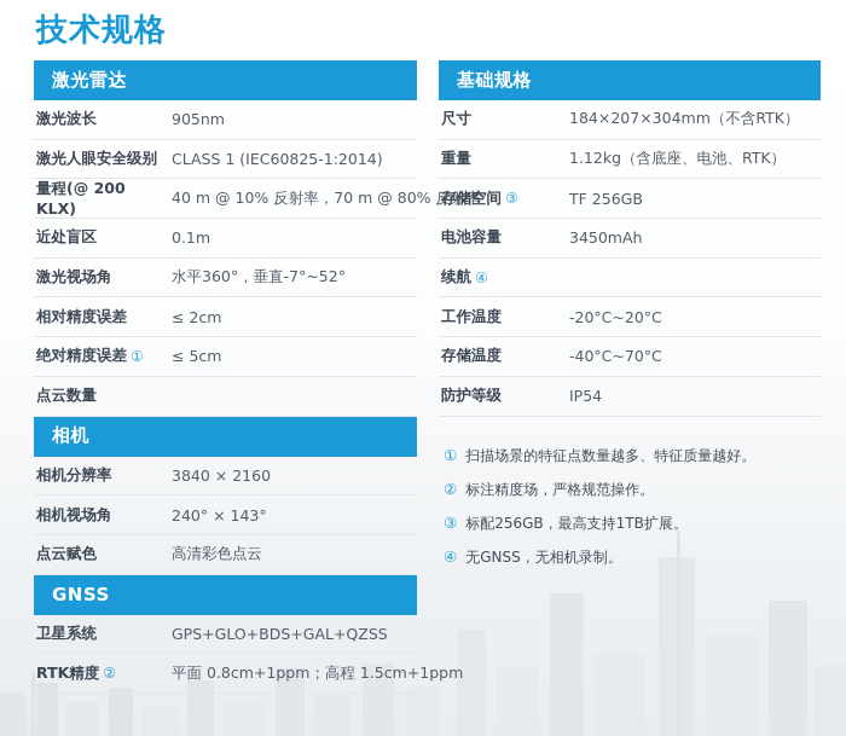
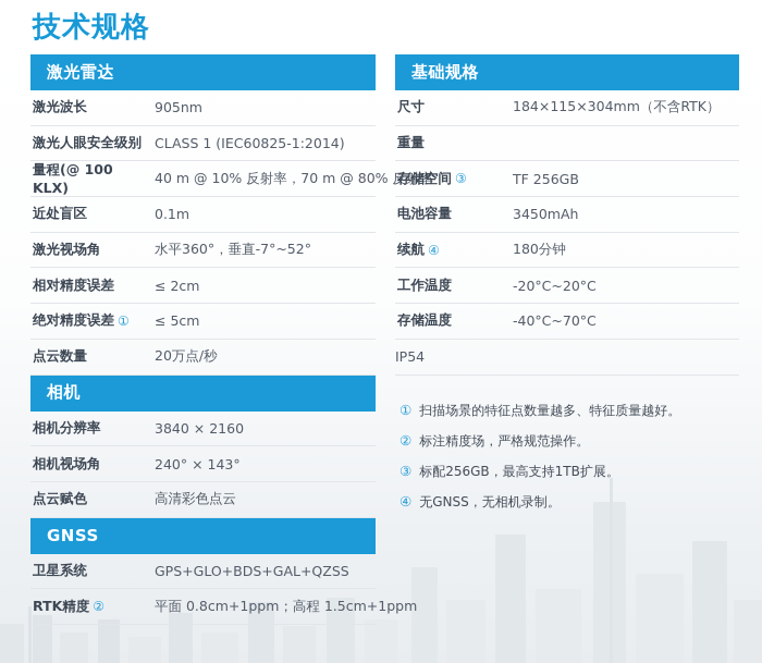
  技术规格
  激光雷达
  激光波长
  905nm
  激光人眼安全级别
  CLASS 1 (IEC60825-1:2014)
- 量程(@ 200 KLX)
+ 量程(@ 100 KLX)
  40 m @ 10% 反射率，70 m @ 80% 反射率
  近处盲区
  0.1m
  激光视场角
  水平360°，垂直-7°~52°
  相对精度误差
  ≤ 2cm
  绝对精度误差
  ①
  ≤ 5cm
  点云数量
+ 20万点/秒
  相机
  相机分辨率
  3840 × 2160
  相机视场角
  240° × 143°
  点云赋色
  高清彩色点云
  GNSS
  卫星系统
  GPS+GLO+BDS+GAL+QZSS
  RTK精度
  ②
  平面 0.8cm+1ppm；高程 1.5cm+1ppm
  基础规格
  尺寸
- 184×207×304mm（不含RTK）
+ 184×115×304mm（不含RTK）
  重量
- 1.12kg（含底座、电池、RTK）
  存储空间
  ③
  TF 256GB
  电池容量
  3450mAh
  续航
  ④
+ 180分钟
  工作温度
  -20°C~20°C
  存储温度
  -40°C~70°C
- 防护等级
  IP54
  ①
  扫描场景的特征点数量越多、特征质量越好。
  ②
  标注精度场，严格规范操作。
  ③
  标配256GB，最高支持1TB扩展。
  ④
  无GNSS，无相机录制。
